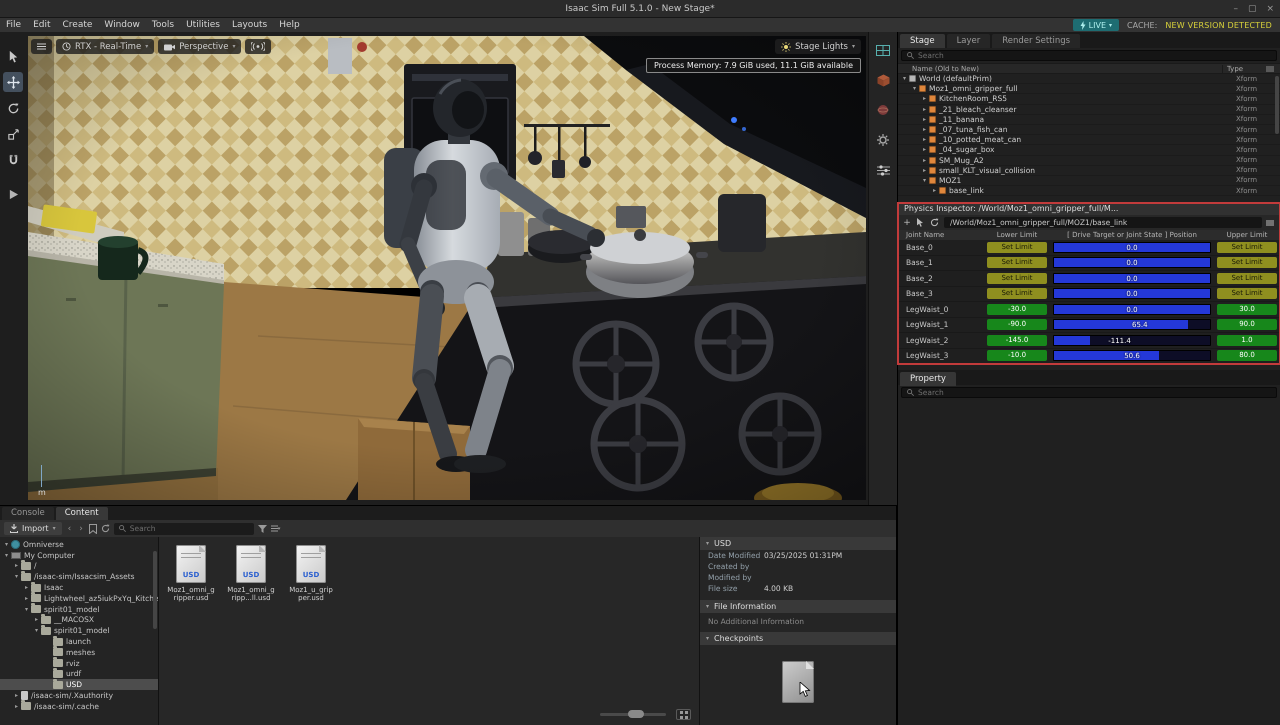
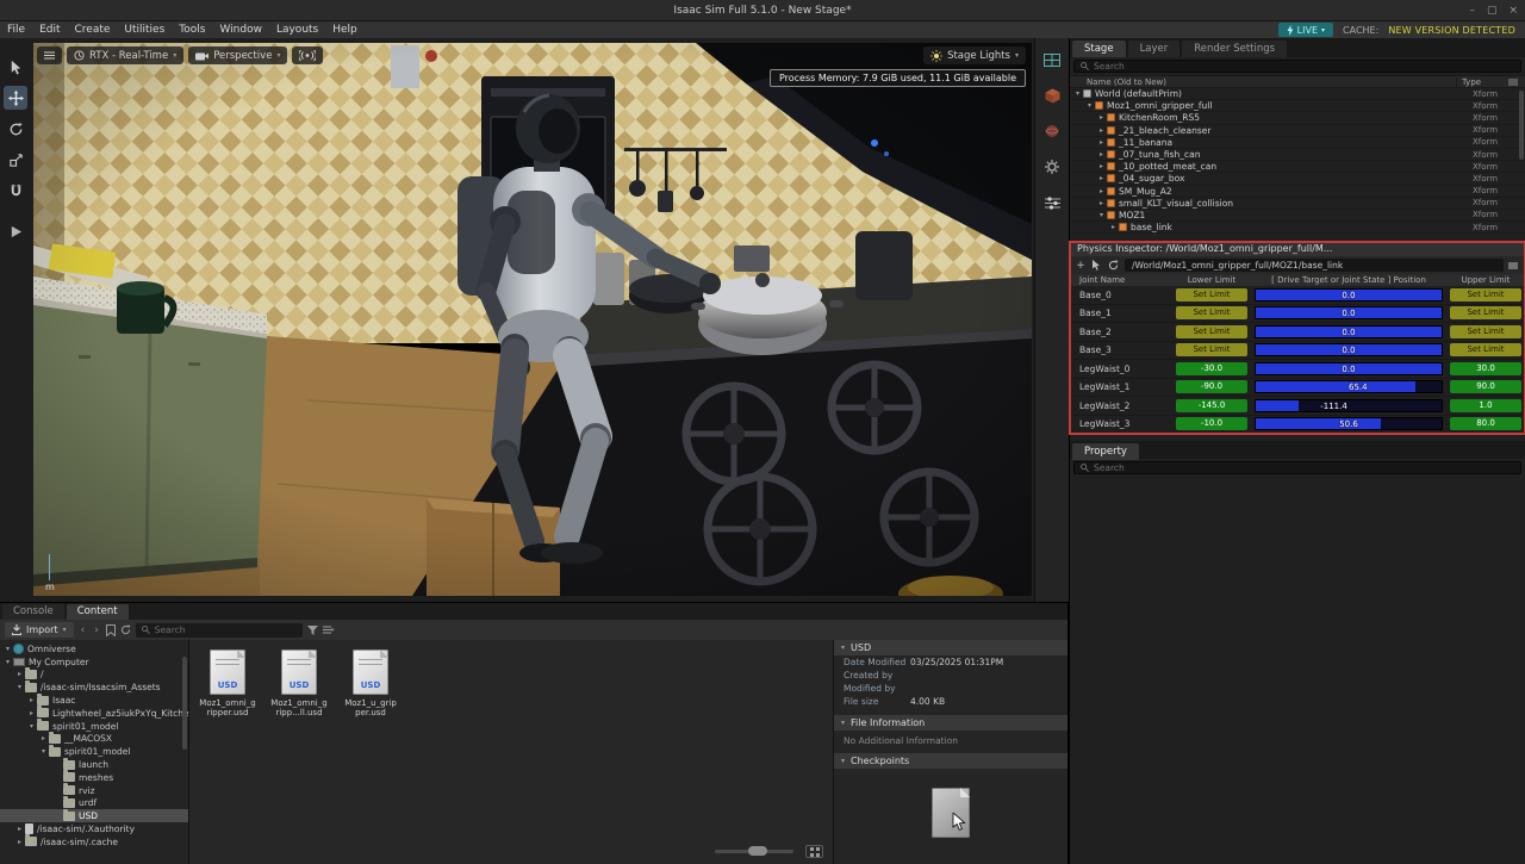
  Isaac Sim Full 5.1.0 - New Stage*
  –
  ▢
  ×
  File
  Edit
  Create
- Window
+ Utilities
  Tools
- Utilities
+ Window
  Layouts
  Help
  LIVE
  CACHE:
  NEW VERSION DETECTED
  RTX - Real-Time
  Perspective
  Stage Lights
  Process Memory: 7.9 GiB used, 11.1 GiB available
  m
  Stage
  Layer
  Render Settings
  Search
  Name (Old to New)
  Type
  World (defaultPrim)
  Xform
  Moz1_omni_gripper_full
  Xform
  KitchenRoom_RS5
  Xform
  _21_bleach_cleanser
  Xform
  _11_banana
  Xform
  _07_tuna_fish_can
  Xform
  _10_potted_meat_can
  Xform
  _04_sugar_box
  Xform
  SM_Mug_A2
  Xform
  small_KLT_visual_collision
  Xform
  MOZ1
  Xform
  base_link
  Xform
  Physics Inspector: /World/Moz1_omni_gripper_full/M...
  +
  /World/Moz1_omni_gripper_full/MOZ1/base_link
  Joint Name
  Lower Limit
  [ Drive Target or Joint State ] Position
  Upper Limit
  Base_0
  Set Limit
  0.0
  Set Limit
  Base_1
  Set Limit
  0.0
  Set Limit
  Base_2
  Set Limit
  0.0
  Set Limit
  Base_3
  Set Limit
  0.0
  Set Limit
  LegWaist_0
  -30.0
  0.0
  30.0
  LegWaist_1
  -90.0
  65.4
  90.0
  LegWaist_2
  -145.0
  -111.4
  1.0
  LegWaist_3
  -10.0
  50.6
  80.0
  Property
  Search
  Console
  Content
  Import
  ‹
  ›
  Search
  Omniverse
  My Computer
  /
  /isaac-sim/Issacsim_Assets
  Isaac
  Lightwheel_az5iukPxYq_Kitch
  spirit01_model
  __MACOSX
  spirit01_model
  launch
  meshes
  rviz
  urdf
  USD
  /isaac-sim/.Xauthority
  /isaac-sim/.cache
  USD
  Moz1_omni_gripper.usd
  USD
  Moz1_omni_gripp...ll.usd
  USD
  Moz1_u_gripper.usd
  USD
  Date Modified
  03/25/2025 01:31PM
  Created by
  Modified by
  File size
  4.00 KB
  File Information
  No Additional Information
  Checkpoints
